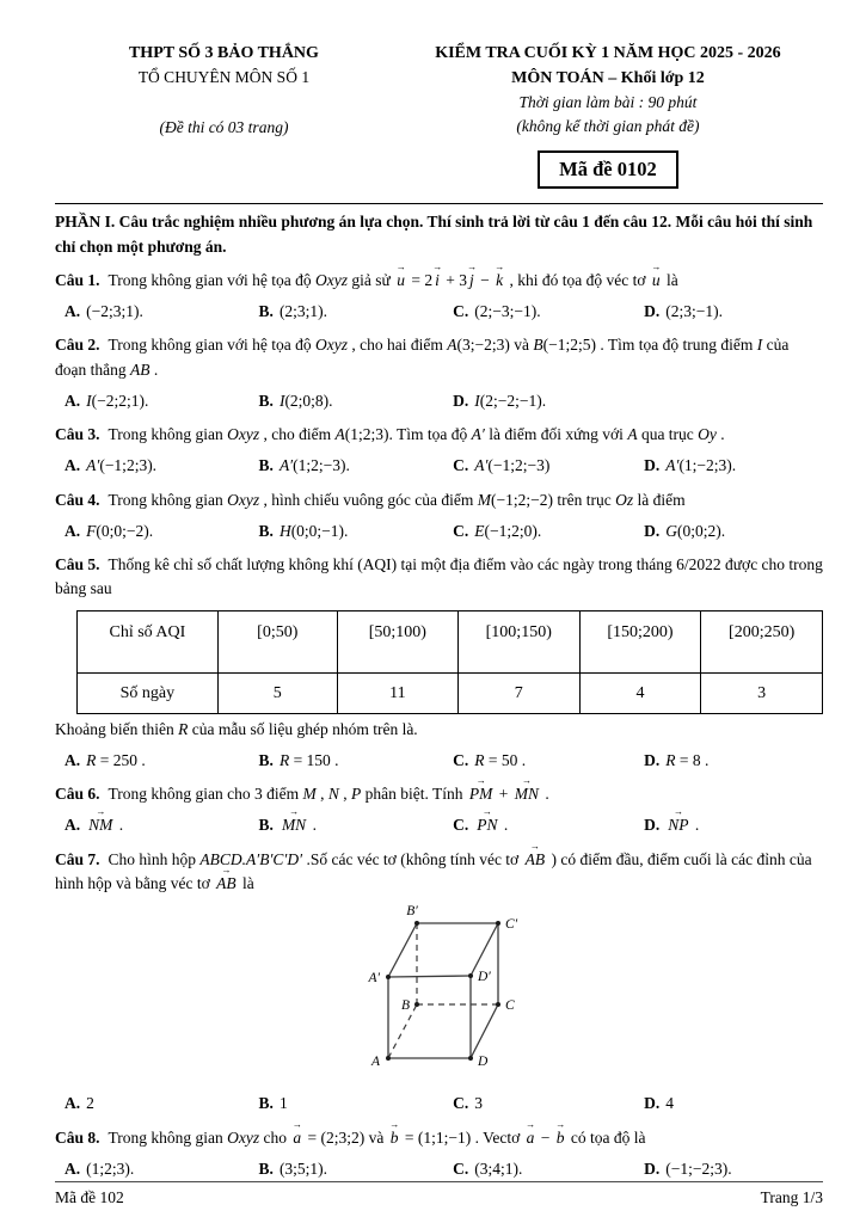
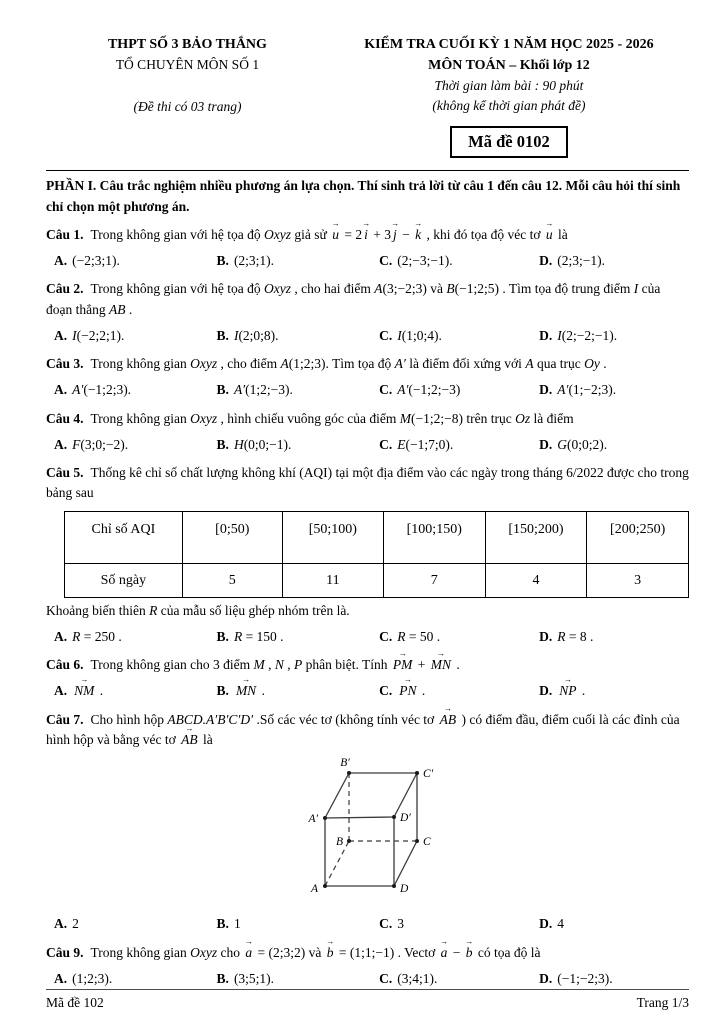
  THPT SỐ 3 BẢO THẮNG
  TỔ CHUYÊN MÔN SỐ 1
  (Đề thi có 03 trang)
  KIỂM TRA CUỐI KỲ 1 NĂM HỌC 2025 - 2026
  MÔN TOÁN – Khối lớp 12
  Thời gian làm bài : 90 phút
  (không kể thời gian phát đề)
  Mã đề 0102
  PHẦN I. Câu trắc nghiệm nhiều phương án lựa chọn. Thí sinh trả lời từ câu 1 đến câu 12. Mỗi câu hỏi thí sinh chỉ chọn một phương án.
  Câu 1. Trong không gian với hệ tọa độ Oxyz giả sử u = 2 i + 3 j − k , khi đó tọa độ véc tơ u là
  A. (−2;3;1).
  B. (2;3;1).
  C. (2;−3;−1).
  D. (2;3;−1).
  Câu 2. Trong không gian với hệ tọa độ Oxyz , cho hai điểm A(3;−2;3) và B(−1;2;5) . Tìm tọa độ trung điểm I của đoạn thẳng AB .
  A. I(−2;2;1).
  B. I(2;0;8).
+ C. I(1;0;4).
  D. I(2;−2;−1).
  Câu 3. Trong không gian Oxyz , cho điểm A(1;2;3). Tìm tọa độ A′ là điểm đối xứng với A qua trục Oy .
  A. A′(−1;2;3).
  B. A′(1;2;−3).
  C. A′(−1;2;−3)
  D. A′(1;−2;3).
- Câu 4. Trong không gian Oxyz , hình chiếu vuông góc của điểm M(−1;2;−2) trên trục Oz là điểm
+ Câu 4. Trong không gian Oxyz , hình chiếu vuông góc của điểm M(−1;2;−8) trên trục Oz là điểm
- A. F(0;0;−2).
+ A. F(3;0;−2).
  B. H(0;0;−1).
- C. E(−1;2;0).
+ C. E(−1;7;0).
  D. G(0;0;2).
  Câu 5. Thống kê chỉ số chất lượng không khí (AQI) tại một địa điểm vào các ngày trong tháng 6/2022 được cho trong bảng sau
  Chỉ số AQI	[0;50)	[50;100)	[100;150)	[150;200)	[200;250)
  Số ngày	5	11	7	4	3
  Khoảng biến thiên R của mẫu số liệu ghép nhóm trên là.
  A. R = 250 .
  B. R = 150 .
  C. R = 50 .
  D. R = 8 .
  Câu 6. Trong không gian cho 3 điểm M , N , P phân biệt. Tính PM + MN .
  A. NM .
  B. MN .
  C. PN .
  D. NP .
  Câu 7. Cho hình hộp ABCD.A′B′C′D′ .Số các véc tơ (không tính véc tơ AB ) có điểm đầu, điểm cuối là các đỉnh của hình hộp và bằng véc tơ AB là
  B′
  C′
  A′
  D′
  B
  C
  A
  D
  A. 2
  B. 1
  C. 3
  D. 4
- Câu 8. Trong không gian Oxyz cho a = (2;3;2) và b = (1;1;−1) . Vectơ a − b có tọa độ là
+ Câu 9. Trong không gian Oxyz cho a = (2;3;2) và b = (1;1;−1) . Vectơ a − b có tọa độ là
  A. (1;2;3).
  B. (3;5;1).
  C. (3;4;1).
  D. (−1;−2;3).
  Mã đề 102
  Trang 1/3
